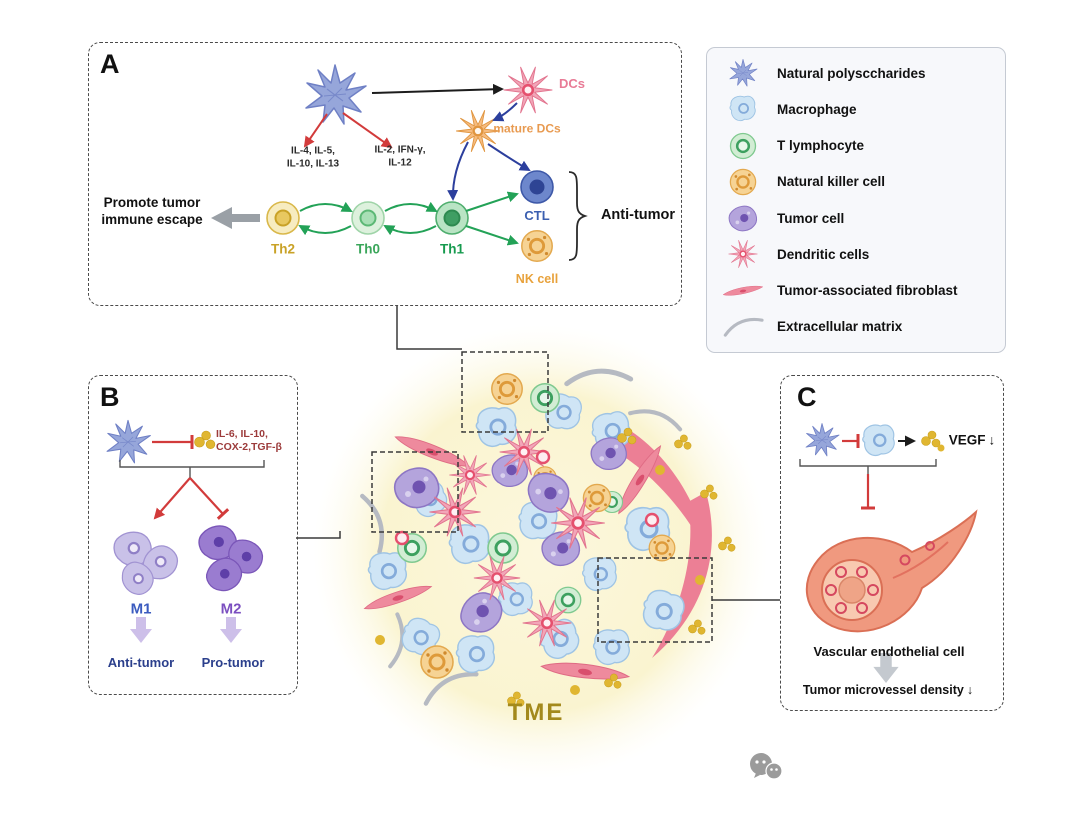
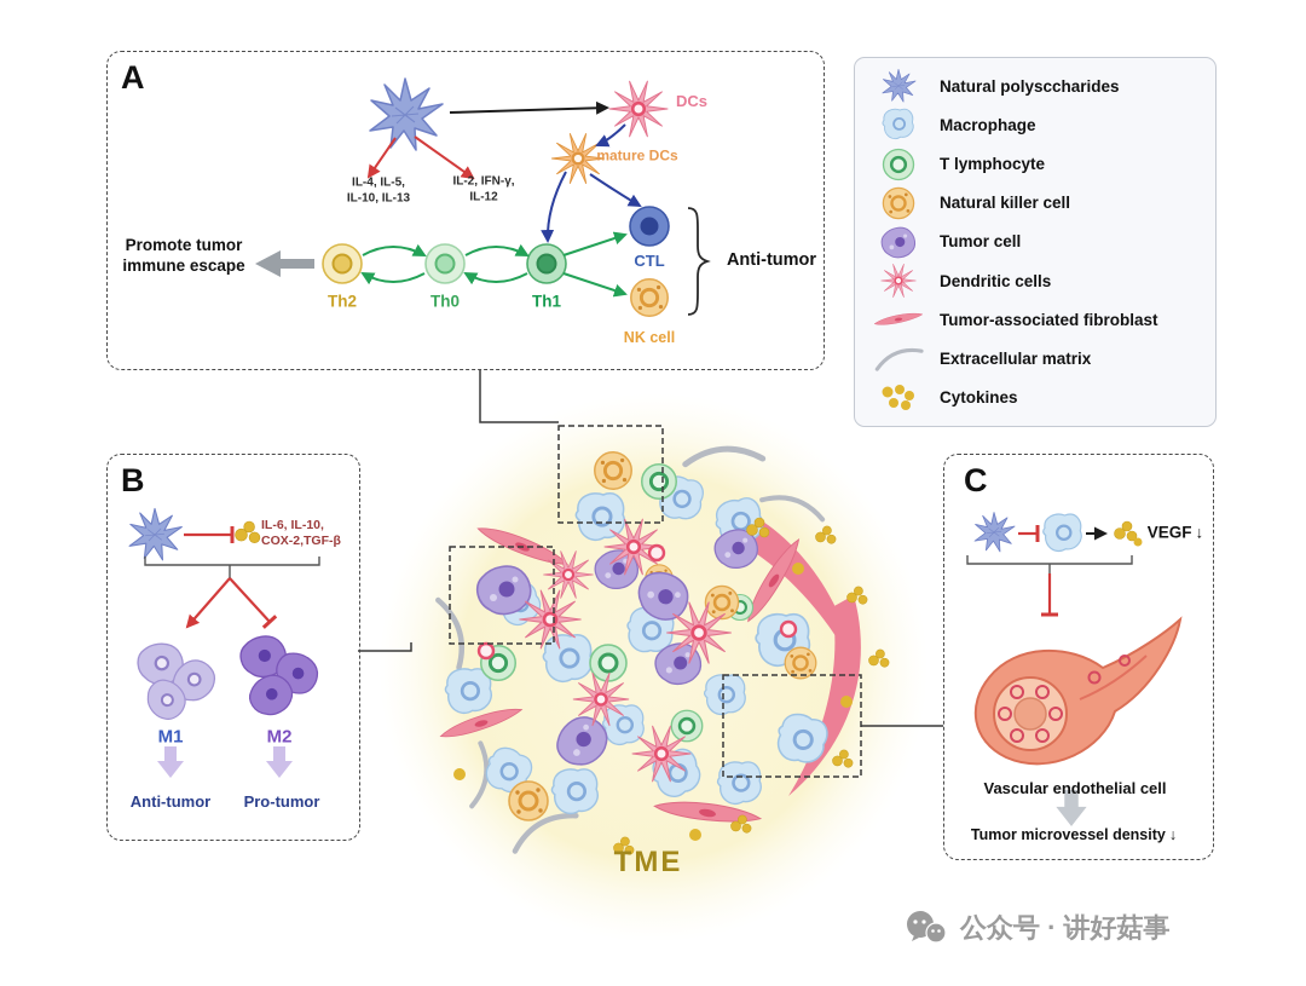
  A
  DCs
  mature DCs
  IL-4, IL-5,
  IL-10, IL-13
  IL-2, IFN-γ,
  IL-12
  Promote tumor
  immune escape
  Th2
  Th0
  Th1
  CTL
  NK cell
  Anti-tumor
  B
  IL-6, IL-10,
  COX-2,TGF-β
  M1
  M2
  Anti-tumor
  Pro-tumor
  C
  VEGF
  ↓
  Vascular endothelial cell
  Tumor microvessel density
  ↓
  TME
  Natural polysccharides
  Macrophage
  T lymphocyte
  Natural killer cell
  Tumor cell
  Dendritic cells
  Tumor-associated fibroblast
  Extracellular matrix
+ Cytokines
+ 公众号 · 讲好菇事
